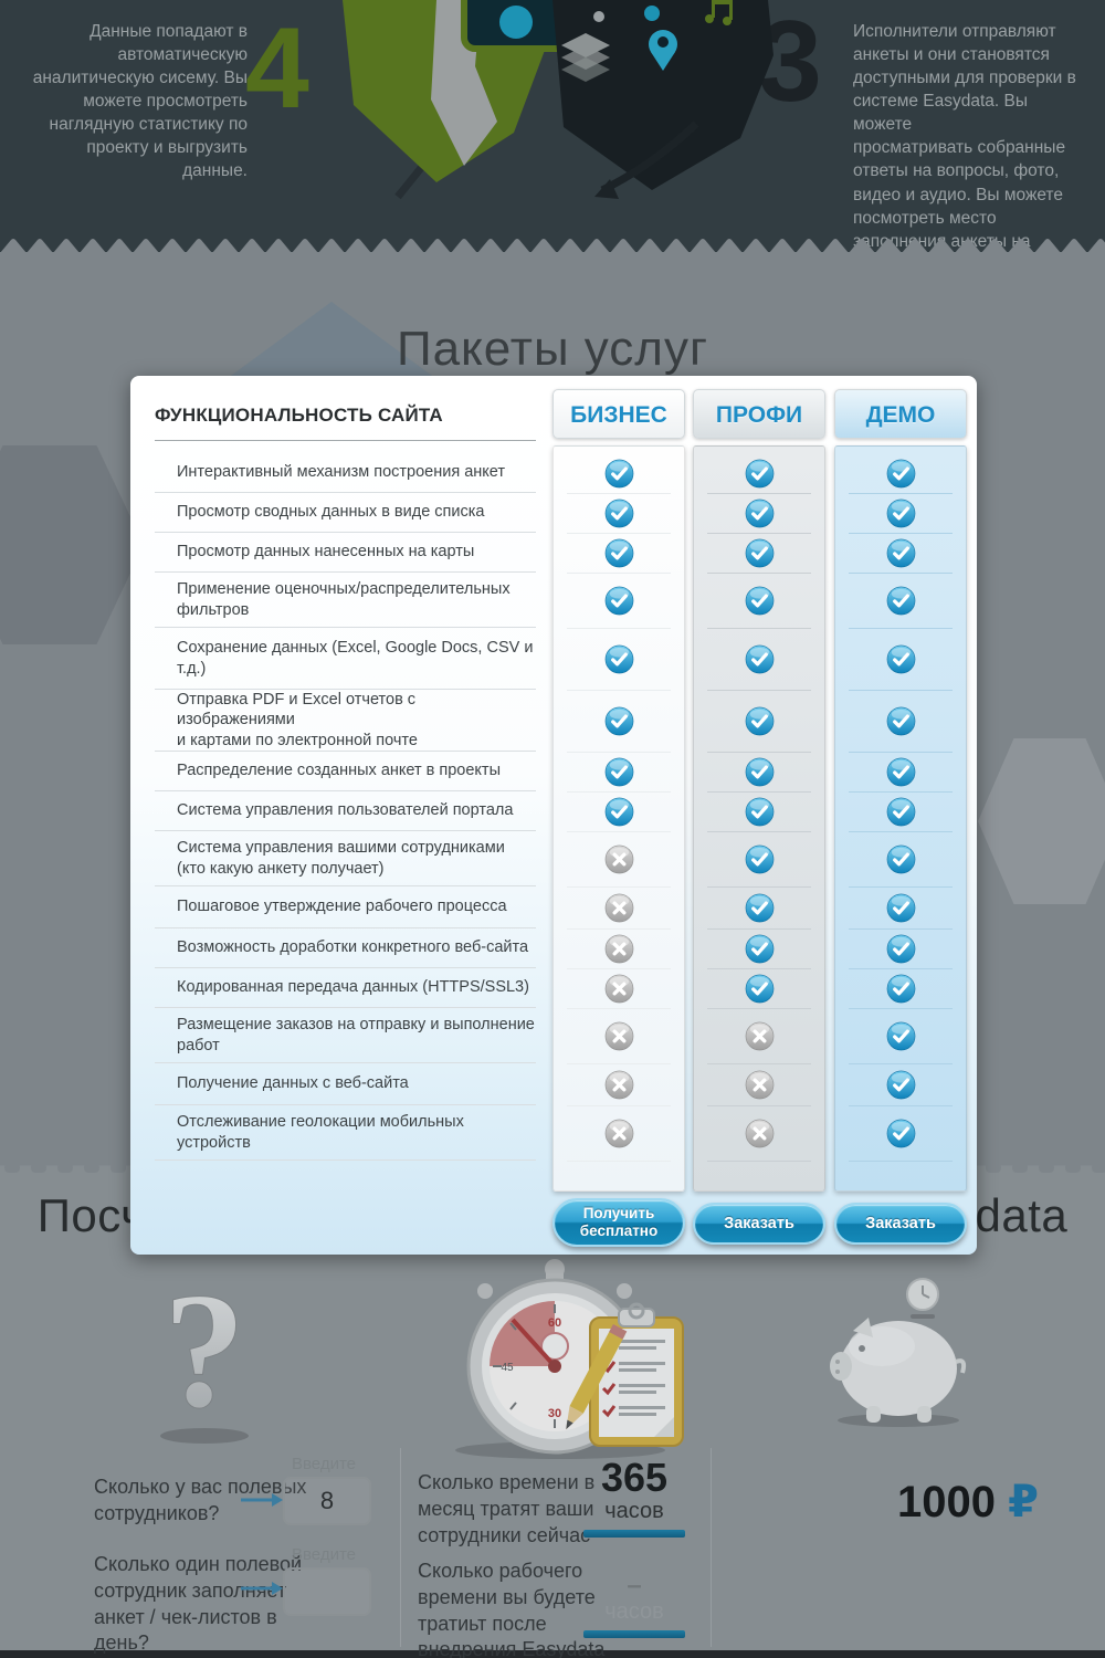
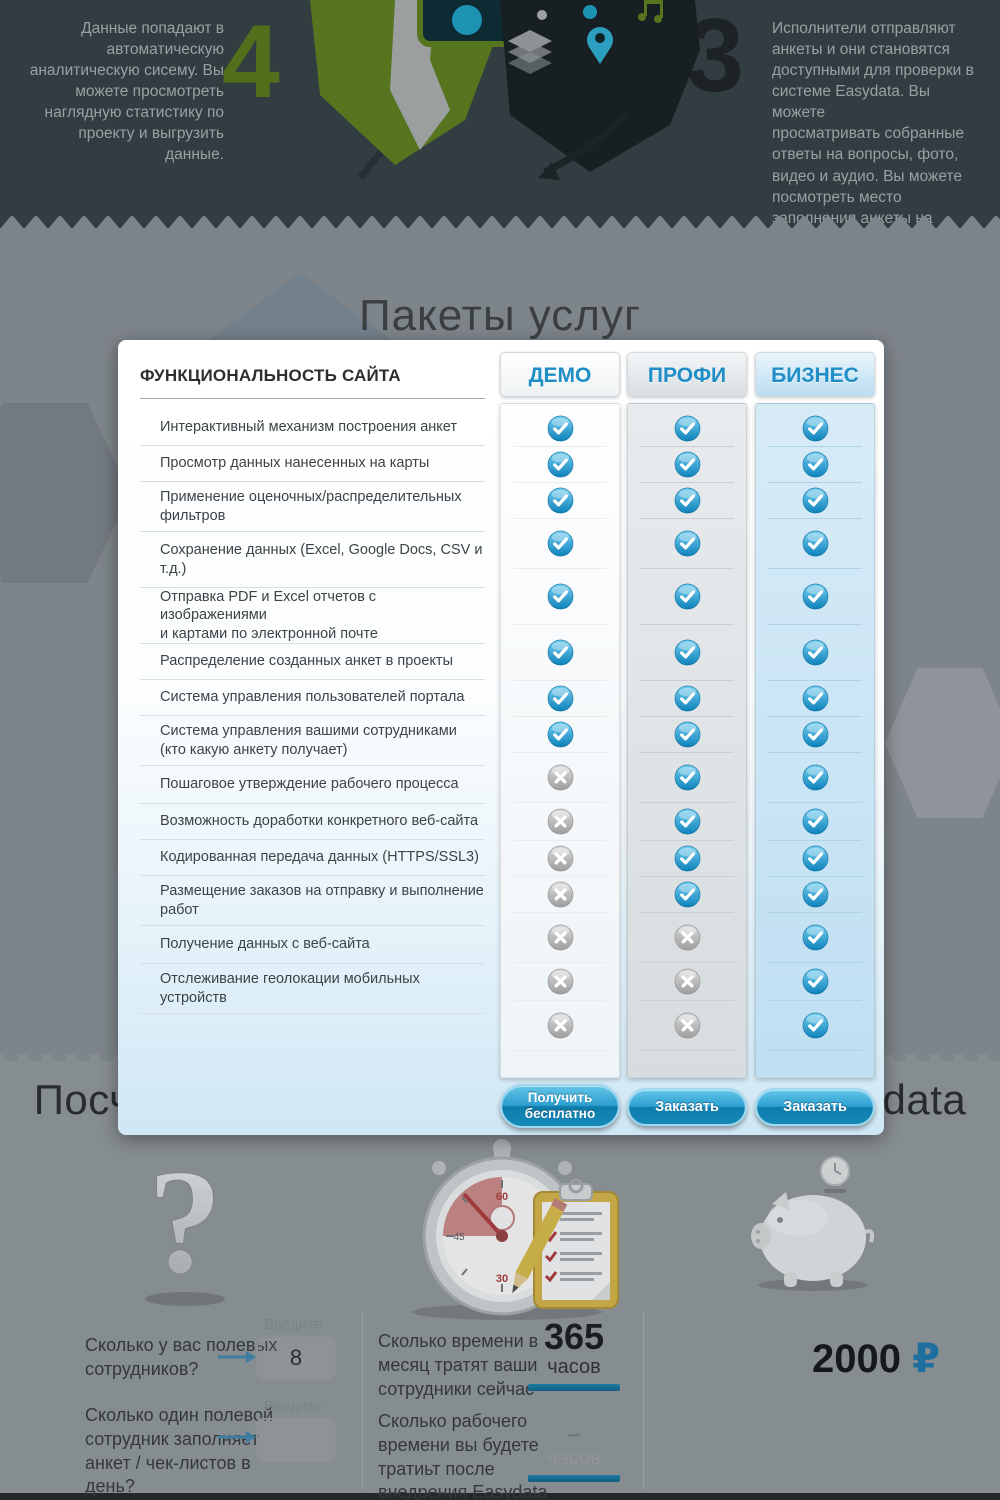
  Данные попадают в
  автоматическую
  аналитическую сисему. Вы
  можете просмотреть
  наглядную статистику по
  проекту и выгрузить данные.
  4
  Исполнители отправляют
  анкеты и они становятся
  доступными для проверки в
  системе Easydata. Вы можете
  просматривать собранные
  ответы на вопросы, фото,
  видео и аудио. Вы можете
  посмотреть место
  3
  Пакеты услуг
  ?
  60
  30
  45
  Сколько у вас полевых
  сотрудников?
  8
  Сколько один полевой
  сотрудник заполнят
  анкет / чек-листов в
  день?
  Введите
  Сколько времени в
  месяц тратят ваши
  сотрудники сейча
  365
  часов
  Сколько рабочего
  времени вы будете
  тратиьт после
  внедрения Easydata
- 1000 ₽
+ 2000 ₽
  ФУНКЦИОНАЛЬНОСТЬ САЙТА
  Интерактивный механизм построения анкет
- Просмотр сводных данных в виде списка
  Просмотр данных нанесенных на карты
  Применение оценочных/распределительных
  фильтров
  Сохранение данных (Excel, Google Docs, CSV и
  т.д.)
  Отправка PDF и Excel отчетов с изображениями
  и картами по электронной почте
  Распределение созданных анкет в проекты
  Система управления пользователей портала
  Система управления вашими сотрудниками
  (кто какую анкету получает)
  Пошаговое утверждение рабочего процесса
  Возможность доработки конкретного веб-сайта
  Кодированная передача данных (HTTPS/SSL3)
  Размещение заказов на отправку и выполнение
  работ
  Получение данных с веб-сайта
  Отслеживание геолокации мобильных
  устройств
- БИЗНЕС
+ ДЕМО
  Получить бесплатно
  ПРОФИ
  Заказать
- ДЕМО
+ БИЗНЕС
  Заказать
